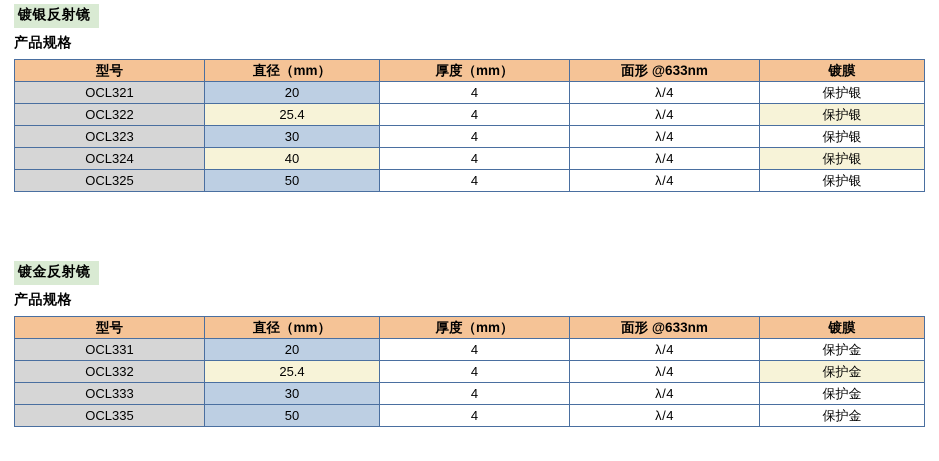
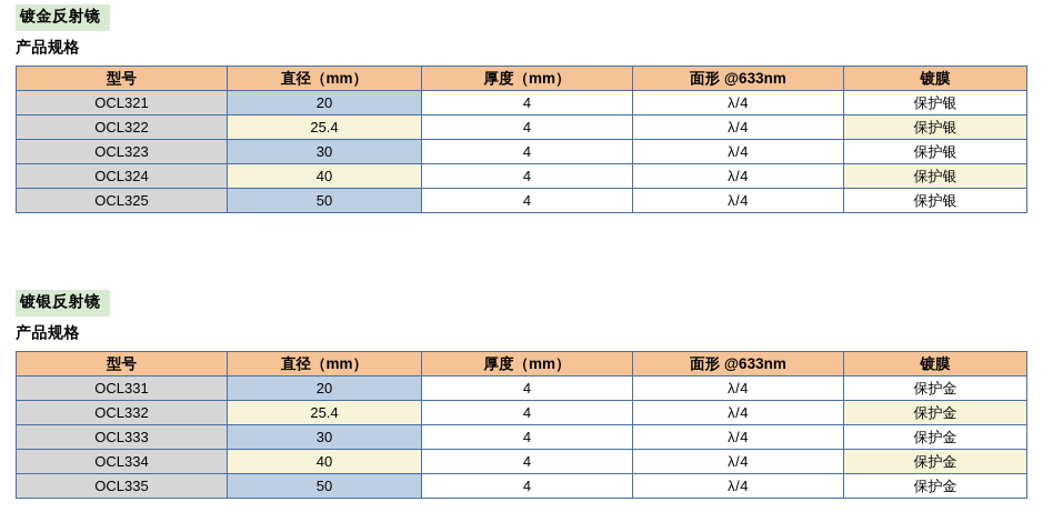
- 镀银反射镜
+ 镀金反射镜
  产品规格
  型号	直径（mm）	厚度（mm）	面形 @633nm	镀膜
  OCL321	20	4	λ/4	保护银
  OCL322	25.4	4	λ/4	保护银
  OCL323	30	4	λ/4	保护银
  OCL324	40	4	λ/4	保护银
  OCL325	50	4	λ/4	保护银
- 镀金反射镜
+ 镀银反射镜
  产品规格
  型号	直径（mm）	厚度（mm）	面形 @633nm	镀膜
  OCL331	20	4	λ/4	保护金
  OCL332	25.4	4	λ/4	保护金
  OCL333	30	4	λ/4	保护金
+ OCL334	40	4	λ/4	保护金
  OCL335	50	4	λ/4	保护金
